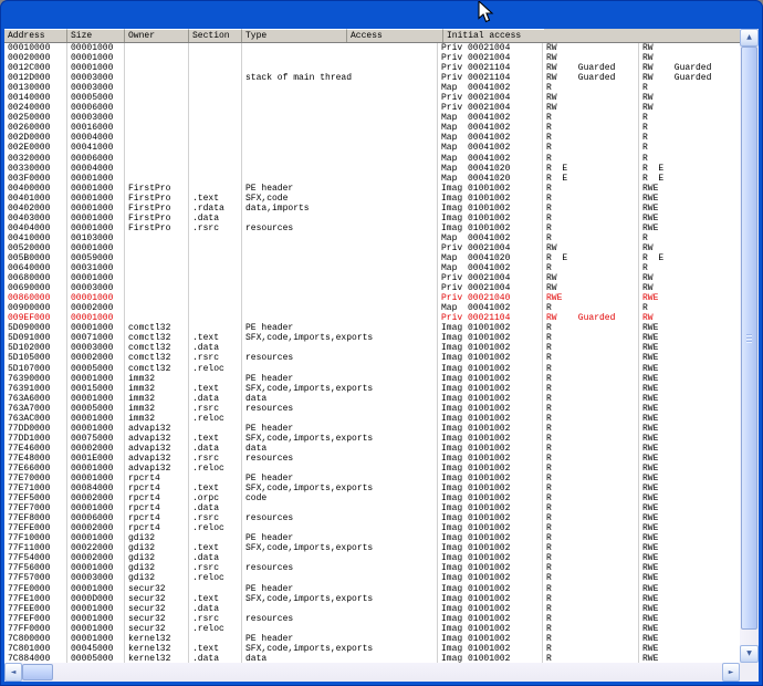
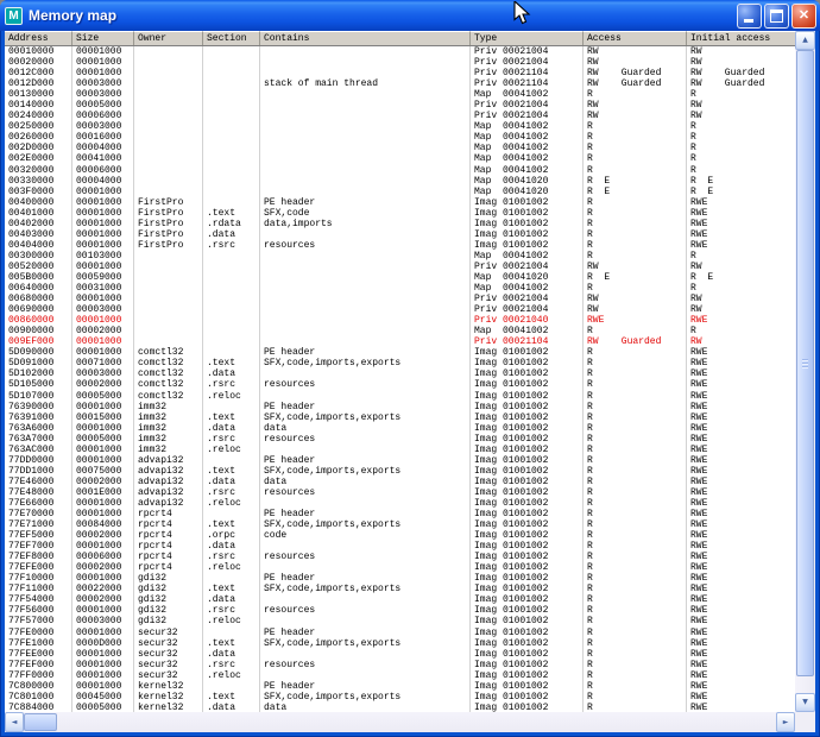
+ M
+ Memory map
+ ✕
  Address
  Size
  Owner
  Section
+ Contains
  Type
  Access
  Initial access
  00010000
  00001000
  Priv 00021004
  RW
  RW
  00020000
  00001000
  Priv 00021004
  RW
  RW
  0012C000
  00001000
  Priv 00021104
  RW Guarded
  RW Guarded
  0012D000
  00003000
  stack of main thread
  Priv 00021104
  RW Guarded
  RW Guarded
  00130000
  00003000
  Map 00041002
  R
  R
  00140000
  00005000
  Priv 00021004
  RW
  RW
  00240000
  00006000
  Priv 00021004
  RW
  RW
  00250000
  00003000
  Map 00041002
  R
  R
  00260000
  00016000
  Map 00041002
  R
  R
  002D0000
  00004000
  Map 00041002
  R
  R
  002E0000
  00041000
  Map 00041002
  R
  R
  00320000
  00006000
  Map 00041002
  R
  R
  00330000
  00004000
  Map 00041020
  R E
  R E
  003F0000
  00001000
  Map 00041020
  R E
  R E
  00400000
  00001000
  FirstPro
  PE header
  Imag 01001002
  R
  RWE
  00401000
  00001000
  FirstPro
  .text
  SFX,code
  Imag 01001002
  R
  RWE
  00402000
  00001000
  FirstPro
  .rdata
  data,imports
  Imag 01001002
  R
  RWE
  00403000
  00001000
  FirstPro
  .data
  Imag 01001002
  R
  RWE
  00404000
  00001000
  FirstPro
  .rsrc
  resources
  Imag 01001002
  R
  RWE
- 00410000
+ 00300000
  00103000
  Map 00041002
  R
  R
  00520000
  00001000
  Priv 00021004
  RW
  RW
  005B0000
  00059000
  Map 00041020
  R E
  R E
  00640000
  00031000
  Map 00041002
  R
  R
  00680000
  00001000
  Priv 00021004
  RW
  RW
  00690000
  00003000
  Priv 00021004
  RW
  RW
  00860000
  00001000
  Priv 00021040
  RWE
  RWE
  00900000
  00002000
  Map 00041002
  R
  R
  009EF000
  00001000
  Priv 00021104
  RW Guarded
  RW
  5D090000
  00001000
  comctl32
  PE header
  Imag 01001002
  R
  RWE
  5D091000
  00071000
  comctl32
  .text
  SFX,code,imports,exports
  Imag 01001002
  R
  RWE
  5D102000
  00003000
  comctl32
  .data
  Imag 01001002
  R
  RWE
  5D105000
  00002000
  comctl32
  .rsrc
  resources
  Imag 01001002
  R
  RWE
  5D107000
  00005000
  comctl32
  .reloc
  Imag 01001002
  R
  RWE
  76390000
  00001000
  imm32
  PE header
  Imag 01001002
  R
  RWE
  76391000
  00015000
  imm32
  .text
  SFX,code,imports,exports
  Imag 01001002
  R
  RWE
  763A6000
  00001000
  imm32
  .data
  data
  Imag 01001002
  R
  RWE
  763A7000
  00005000
  imm32
  .rsrc
  resources
  Imag 01001002
  R
  RWE
  763AC000
  00001000
  imm32
  .reloc
  Imag 01001002
  R
  RWE
  77DD0000
  00001000
  advapi32
  PE header
  Imag 01001002
  R
  RWE
  77DD1000
  00075000
  advapi32
  .text
  SFX,code,imports,exports
  Imag 01001002
  R
  RWE
  77E46000
  00002000
  advapi32
  .data
  data
  Imag 01001002
  R
  RWE
  77E48000
  0001E000
  advapi32
  .rsrc
  resources
  Imag 01001002
  R
  RWE
  77E66000
  00001000
  advapi32
  .reloc
  Imag 01001002
  R
  RWE
  77E70000
  00001000
  rpcrt4
  PE header
  Imag 01001002
  R
  RWE
  77E71000
  00084000
  rpcrt4
  .text
  SFX,code,imports,exports
  Imag 01001002
  R
  RWE
  77EF5000
  00002000
  rpcrt4
  .orpc
  code
  Imag 01001002
  R
  RWE
  77EF7000
  00001000
  rpcrt4
  .data
  Imag 01001002
  R
  RWE
  77EF8000
  00006000
  rpcrt4
  .rsrc
  resources
  Imag 01001002
  R
  RWE
  77EFE000
  00002000
  rpcrt4
  .reloc
  Imag 01001002
  R
  RWE
  77F10000
  00001000
  gdi32
  PE header
  Imag 01001002
  R
  RWE
  77F11000
  00022000
  gdi32
  .text
  SFX,code,imports,exports
  Imag 01001002
  R
  RWE
  77F54000
  00002000
  gdi32
  .data
  Imag 01001002
  R
  RWE
  77F56000
  00001000
  gdi32
  .rsrc
  resources
  Imag 01001002
  R
  RWE
  77F57000
  00003000
  gdi32
  .reloc
  Imag 01001002
  R
  RWE
  77FE0000
  00001000
  secur32
  PE header
  Imag 01001002
  R
  RWE
  77FE1000
  0000D000
  secur32
  .text
  SFX,code,imports,exports
  Imag 01001002
  R
  RWE
  77FEE000
  00001000
  secur32
  .data
  Imag 01001002
  R
  RWE
  77FEF000
  00001000
  secur32
  .rsrc
  resources
  Imag 01001002
  R
  RWE
  77FF0000
  00001000
  secur32
  .reloc
  Imag 01001002
  R
  RWE
  7C800000
  00001000
  kernel32
  PE header
  Imag 01001002
  R
  RWE
  7C801000
  00045000
  kernel32
  .text
  SFX,code,imports,exports
  Imag 01001002
  R
  RWE
  7C884000
  00005000
  kernel32
  .data
  data
  Imag 01001002
  R
  RWE
